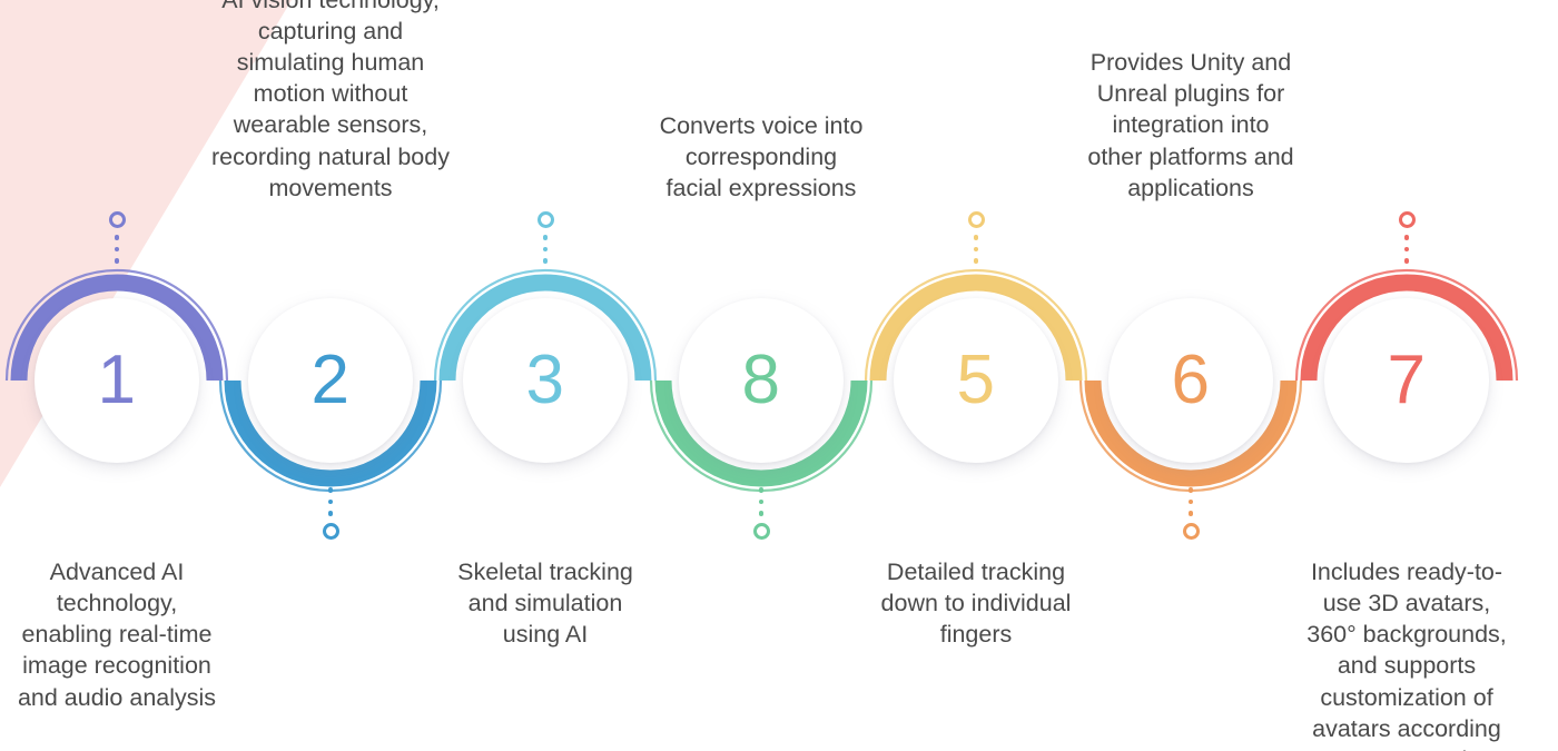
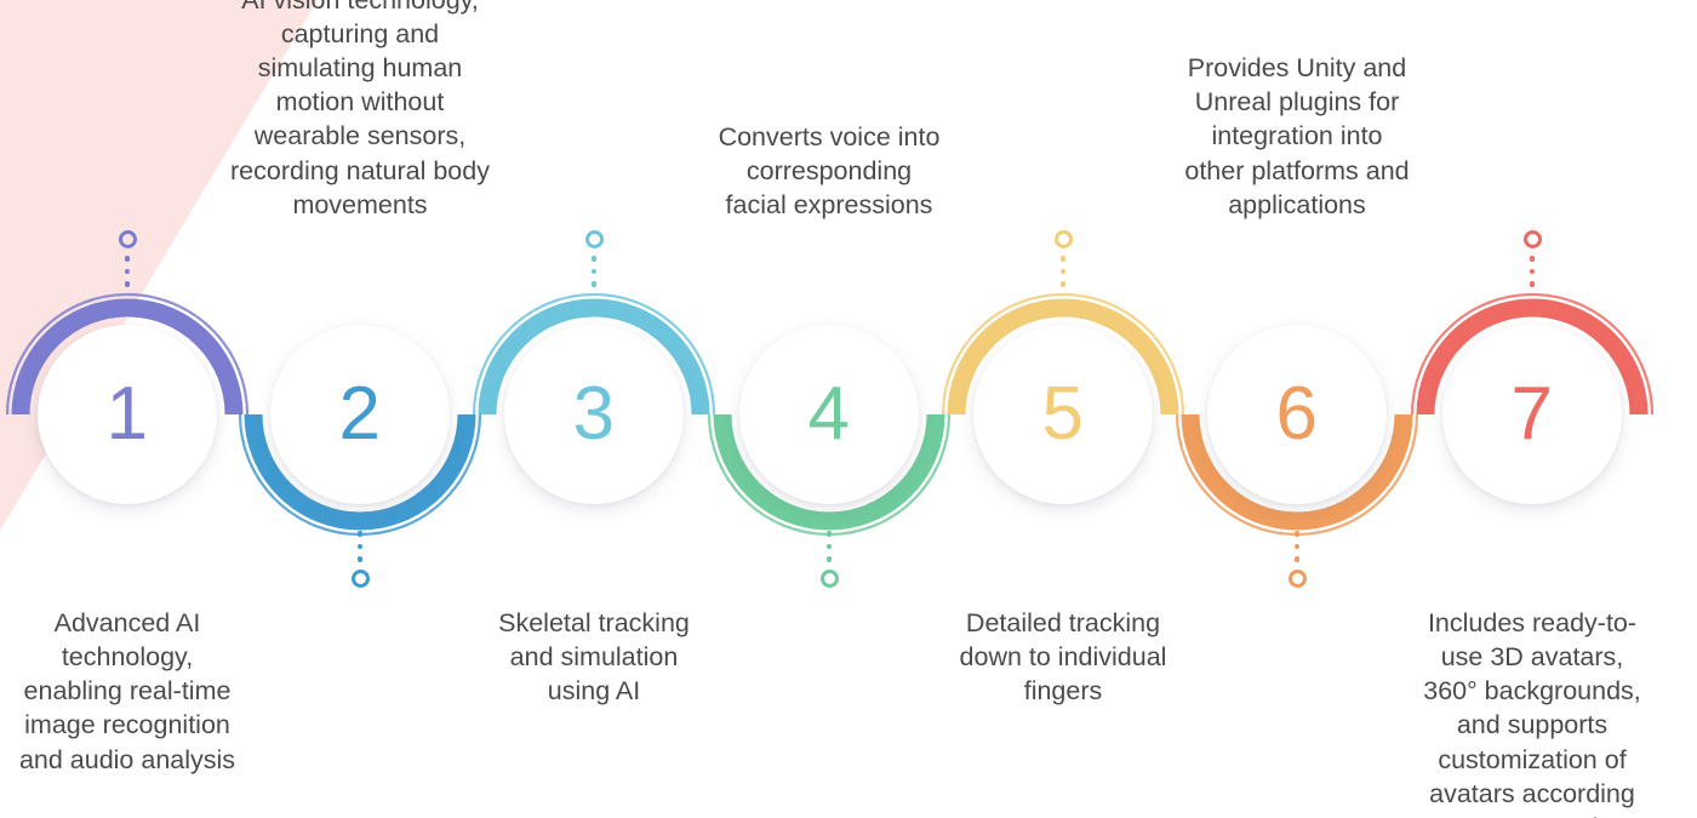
  1
  Advanced AI
  technology,
  enabling real-time
  image recognition
  and audio analysis
  2
  capturing and
  simulating human
  motion without
  wearable sensors,
  recording natural body
  movements
  3
  Skeletal tracking
  and simulation
  using AI
- 8
+ 4
  Converts voice into
  corresponding
  facial expressions
  5
  Detailed tracking
  down to individual
  fingers
  6
  Provides Unity and
  Unreal plugins for
  integration into
  other platforms and
  applications
  7
  Includes ready-to-
  use 3D avatars,
  360° backgrounds,
  and supports
  customization of
  avatars according
